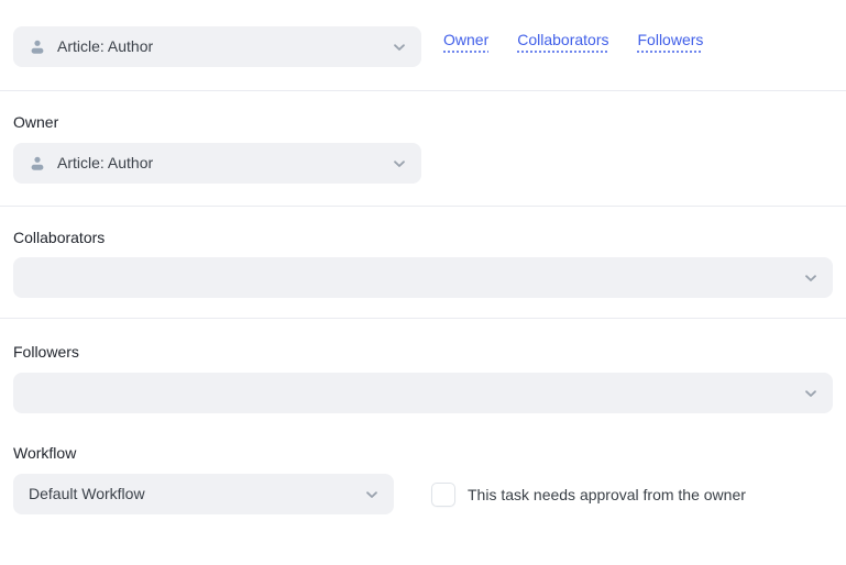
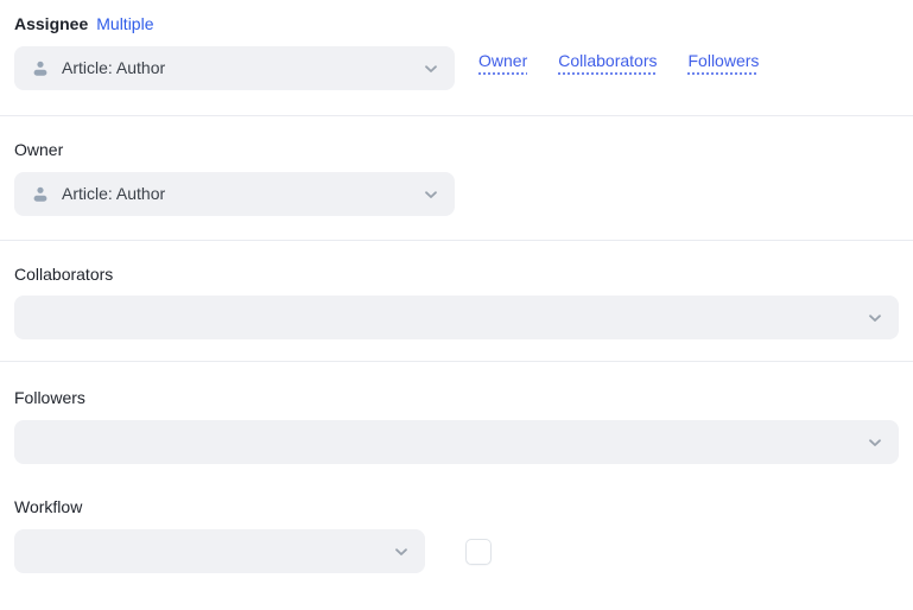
+ Assignee
+ Multiple
  Article: Author
  Owner
  Collaborators
  Followers
  Owner
  Article: Author
  Collaborators
  Followers
  Workflow
- Default Workflow
- This task needs approval from the owner
